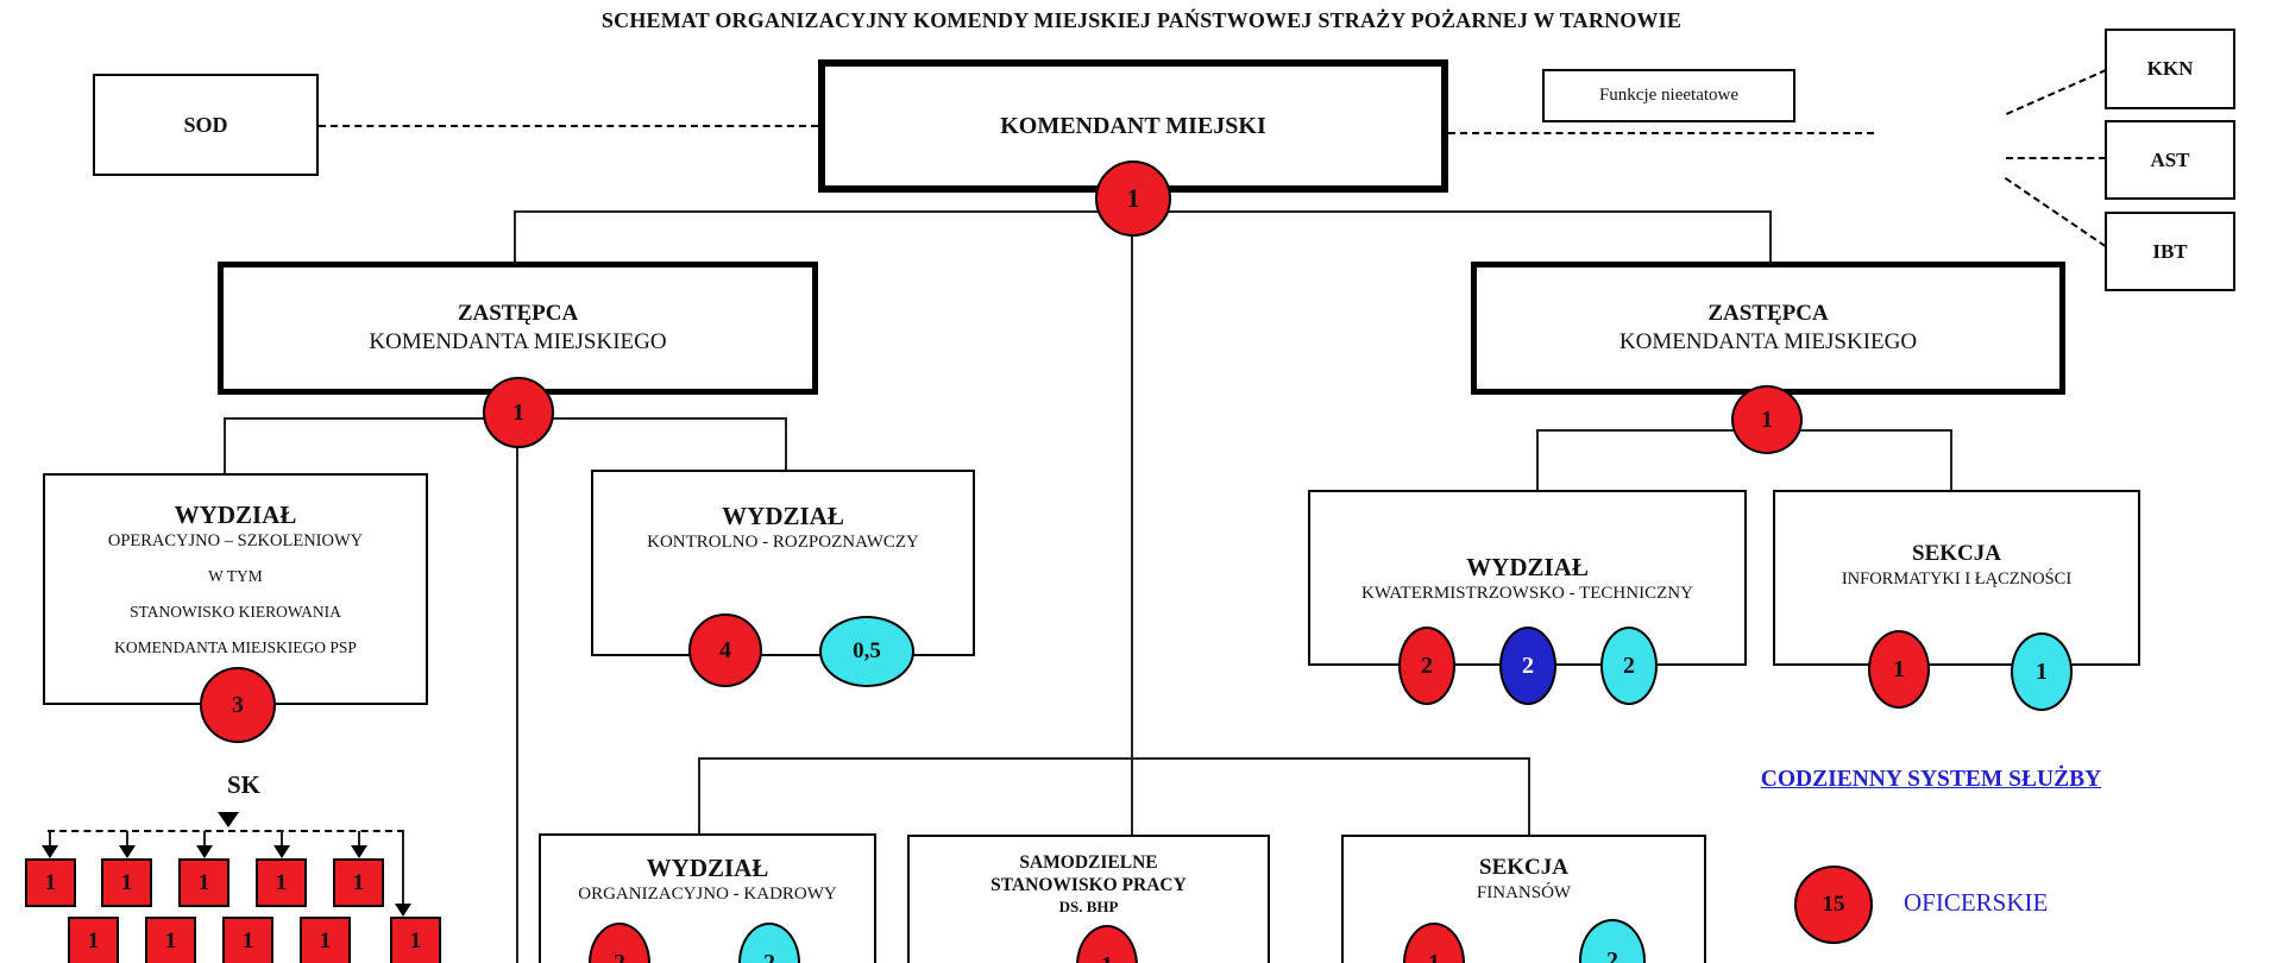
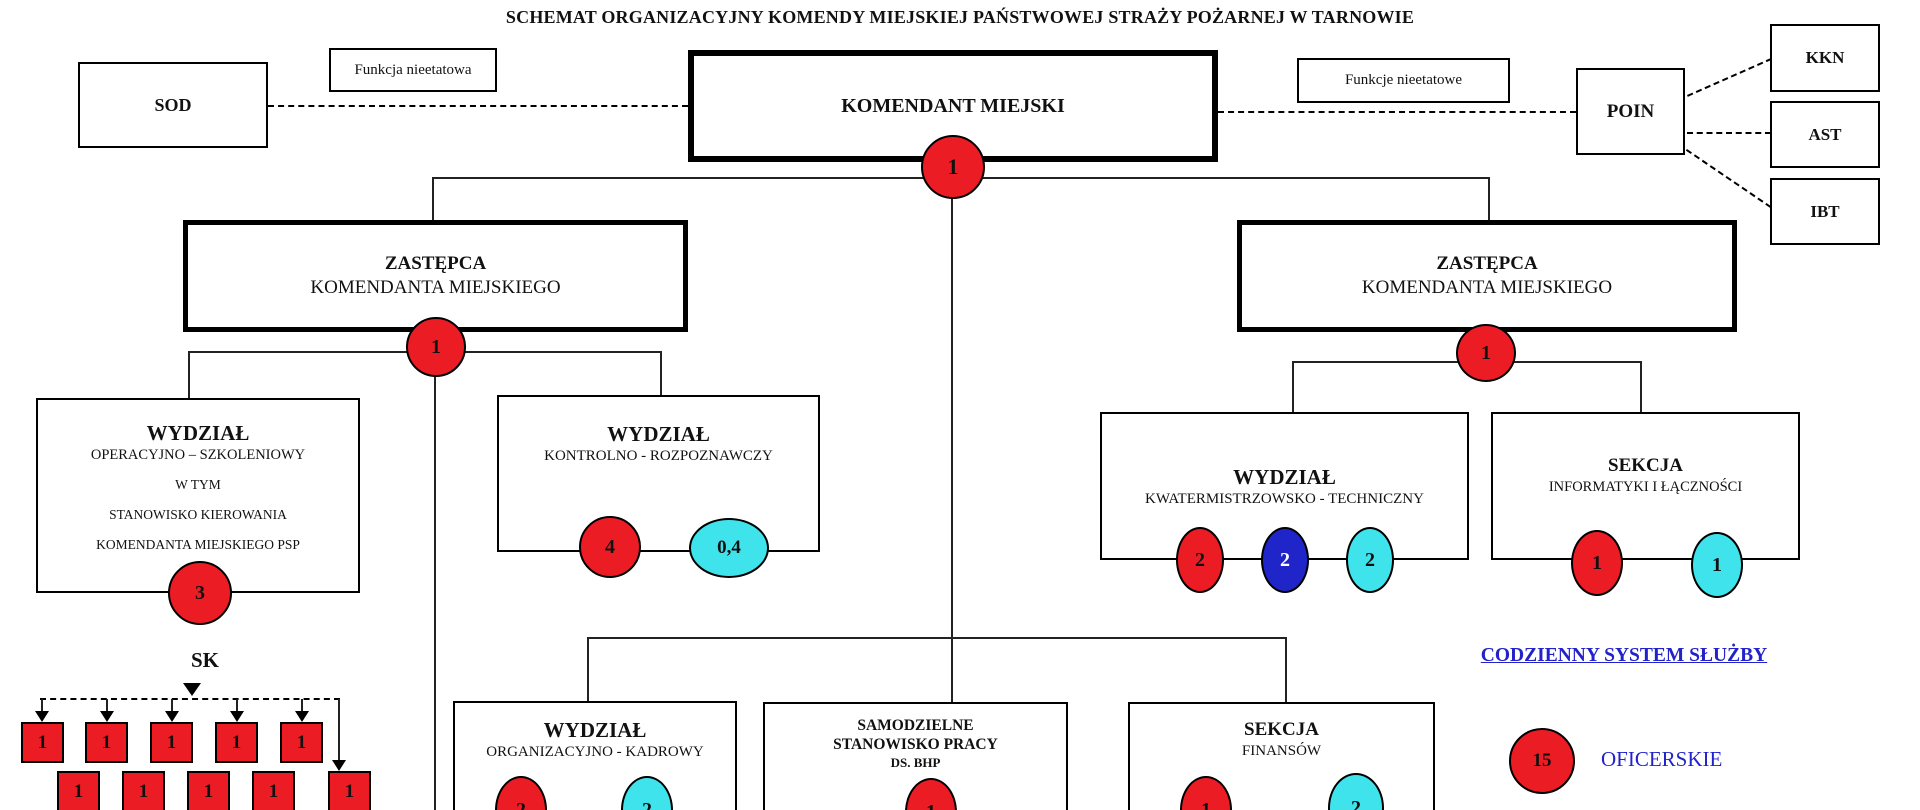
  SCHEMAT ORGANIZACYJNY KOMENDY MIEJSKIEJ PAŃSTWOWEJ STRAŻY POŻARNEJ W TARNOWIE
  SOD
+ Funkcja nieetatowa
  KOMENDANT MIEJSKI
  1
  Funkcje nieetatowe
+ POIN
  KKN
  AST
  IBT
  ZASTĘPCA
  KOMENDANTA MIEJSKIEGO
  1
  ZASTĘPCA
  KOMENDANTA MIEJSKIEGO
  1
  WYDZIAŁ
  OPERACYJNO – SZKOLENIOWY
  W TYM
  STANOWISKO KIEROWANIA
  KOMENDANTA MIEJSKIEGO PSP
  3
  WYDZIAŁ
  KONTROLNO - ROZPOZNAWCZY
  4
- 0,5
+ 0,4
  WYDZIAŁ
  KWATERMISTRZOWSKO - TECHNICZNY
  2
  2
  2
  SEKCJA
  INFORMATYKI I ŁĄCZNOŚCI
  1
  1
  WYDZIAŁ
  ORGANIZACYJNO - KADROWY
  SAMODZIELNE
  STANOWISKO PRACY
  DS. BHP
  SEKCJA
  FINANSÓW
  2
  SK
  1
  1
  1
  1
  1
  1
  1
  1
  1
  1
  CODZIENNY SYSTEM SŁUŻBY
  15
  OFICERSKIE
